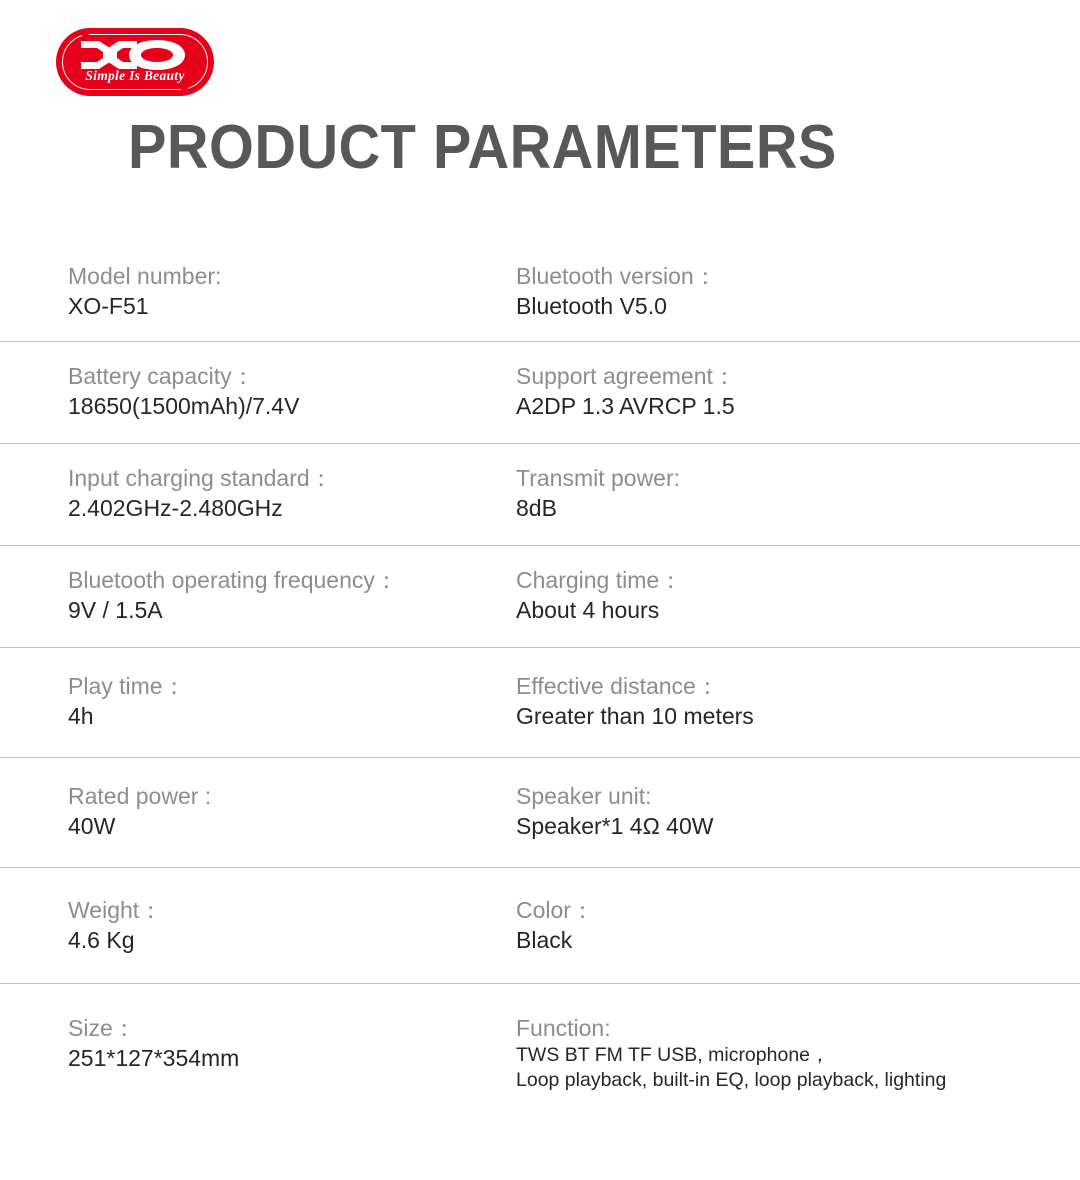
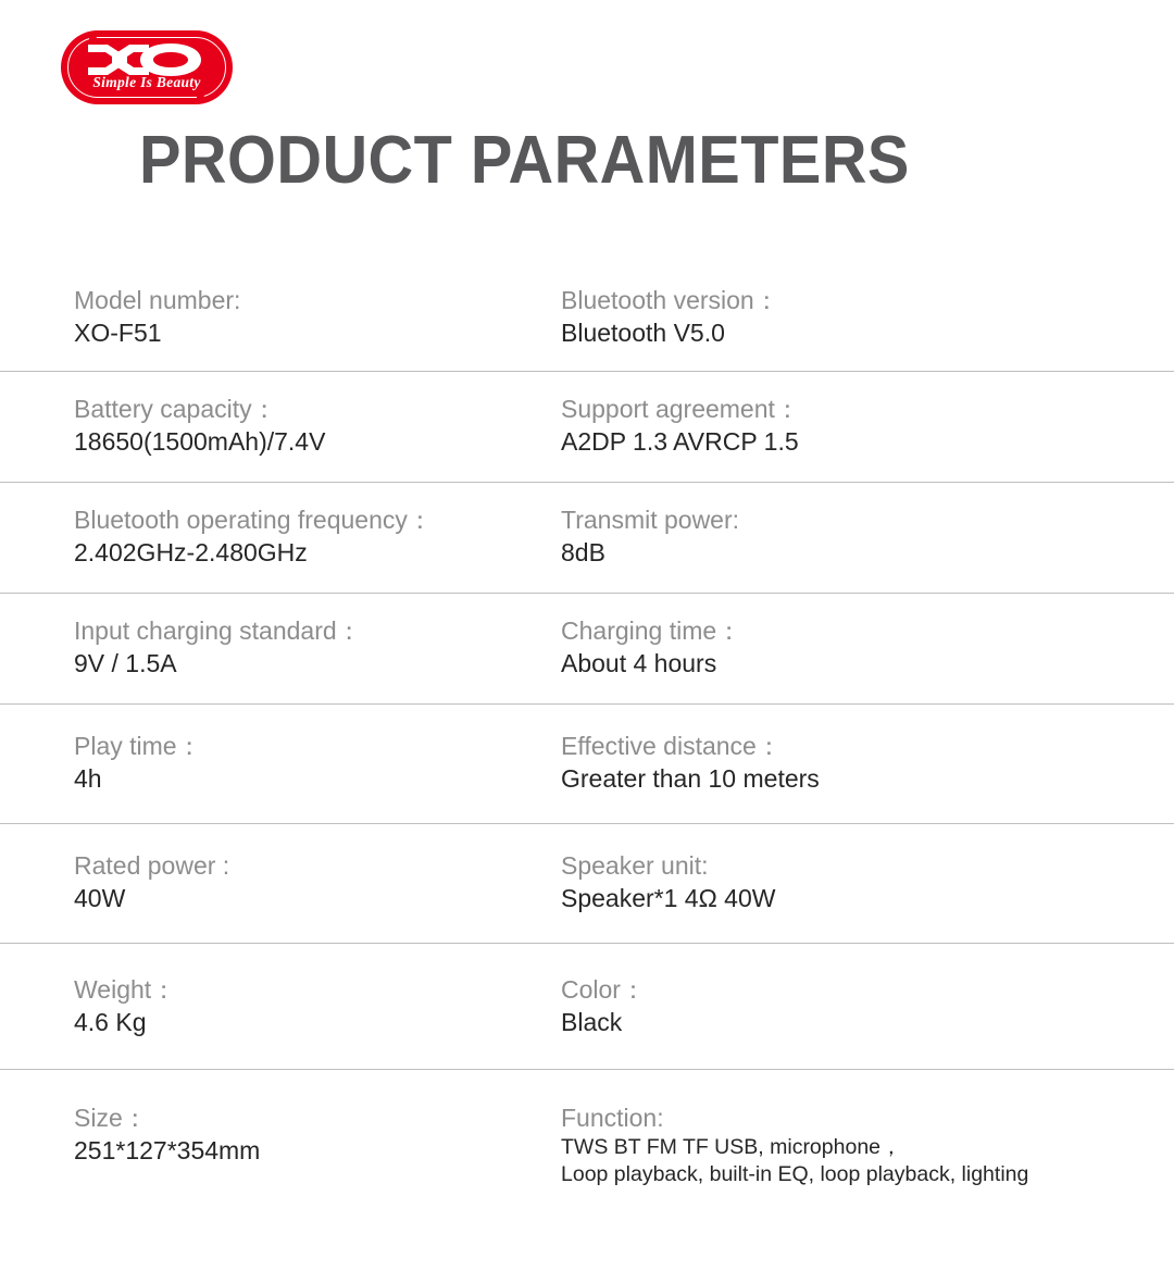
  Simple Is Beauty
  PRODUCT PARAMETERS
  Model number:
  XO-F51
  Bluetooth version：
  Bluetooth V5.0
  Battery capacity：
  18650(1500mAh)/7.4V
  Support agreement：
  A2DP 1.3 AVRCP 1.5
- Input charging standard：
+ Bluetooth operating frequency：
  2.402GHz-2.480GHz
  Transmit power:
  8dB
- Bluetooth operating frequency：
+ Input charging standard：
  9V / 1.5A
  Charging time：
  About 4 hours
  Play time：
  4h
  Effective distance：
  Greater than 10 meters
  Rated power :
  40W
  Speaker unit:
  Speaker*1 4Ω 40W
  Weight：
  4.6 Kg
  Color：
  Black
  Size：
  251*127*354mm
  Function:
  TWS BT FM TF USB, microphone，
  Loop playback, built-in EQ, loop playback, lighting
